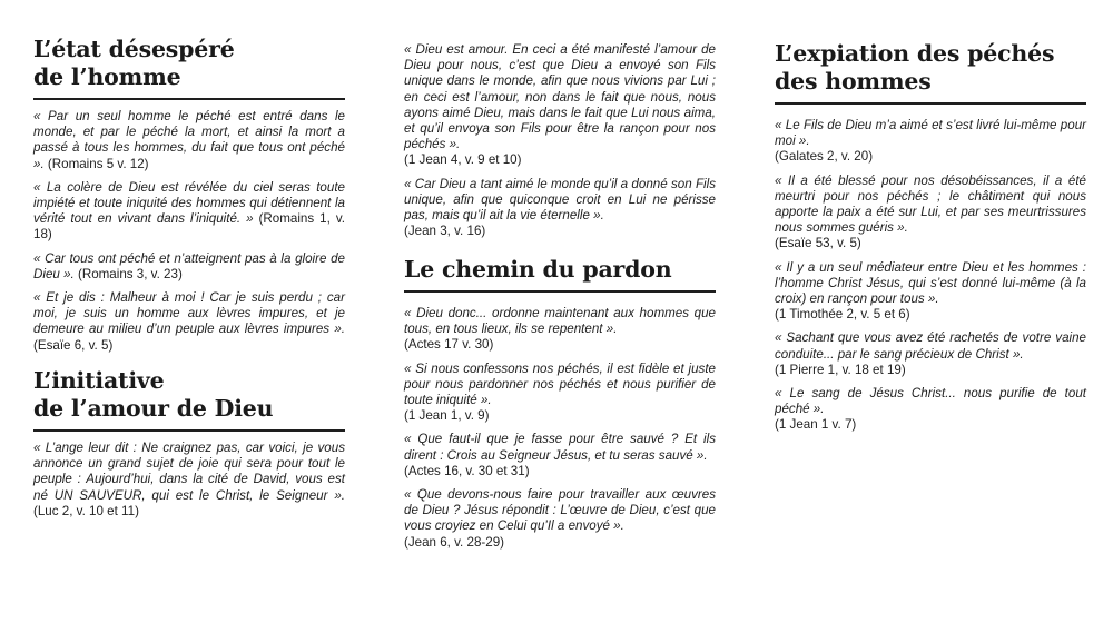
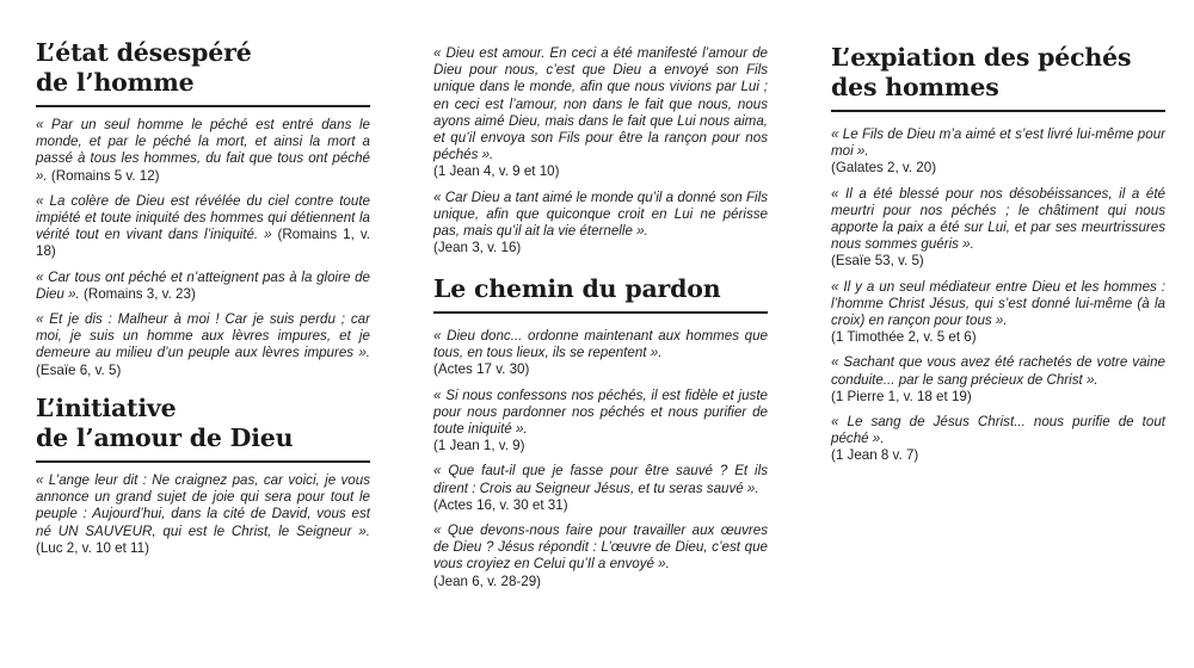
  L’état désespéré
  de l’homme
  « Par un seul homme le péché est entré dans le monde, et par le péché la mort, et ainsi la mort a passé à tous les hommes, du fait que tous ont péché ». (Romains 5 v. 12)
- « La colère de Dieu est révélée du ciel seras toute impiété et toute iniquité des hommes qui détiennent la vérité tout en vivant dans l’iniquité. » (Romains 1, v. 18)
+ « La colère de Dieu est révélée du ciel contre toute impiété et toute iniquité des hommes qui détiennent la vérité tout en vivant dans l’iniquité. » (Romains 1, v. 18)
  « Car tous ont péché et n’atteignent pas à la gloire de Dieu ». (Romains 3, v. 23)
  « Et je dis : Malheur à moi ! Car je suis perdu ; car moi, je suis un homme aux lèvres impures, et je demeure au milieu d’un peuple aux lèvres impures ». (Esaïe 6, v. 5)
  L’initiative
  de l’amour de Dieu
  « L’ange leur dit : Ne craignez pas, car voici, je vous annonce un grand sujet de joie qui sera pour tout le peuple : Aujourd’hui, dans la cité de David, vous est né UN SAUVEUR, qui est le Christ, le Seigneur ». (Luc 2, v. 10 et 11)
  « Dieu est amour. En ceci a été manifesté l’amour de Dieu pour nous, c’est que Dieu a envoyé son Fils unique dans le monde, afin que nous vivions par Lui ; en ceci est l’amour, non dans le fait que nous, nous ayons aimé Dieu, mais dans le fait que Lui nous aima, et qu’il envoya son Fils pour être la rançon pour nos péchés ».
  (1 Jean 4, v. 9 et 10)
  « Car Dieu a tant aimé le monde qu’il a donné son Fils unique, afin que quiconque croit en Lui ne périsse pas, mais qu’il ait la vie éternelle ».
  (Jean 3, v. 16)
  Le chemin du pardon
  « Dieu donc... ordonne maintenant aux hommes que tous, en tous lieux, ils se repentent ».
  (Actes 17 v. 30)
  « Si nous confessons nos péchés, il est fidèle et juste pour nous pardonner nos péchés et nous purifier de toute iniquité ».
  (1 Jean 1, v. 9)
  « Que faut-il que je fasse pour être sauvé ? Et ils dirent : Crois au Seigneur Jésus, et tu seras sauvé ».
  (Actes 16, v. 30 et 31)
  « Que devons-nous faire pour travailler aux œuvres de Dieu ? Jésus répondit : L’œuvre de Dieu, c’est que vous croyiez en Celui qu’Il a envoyé ».
  (Jean 6, v. 28-29)
  L’expiation des péchés
  des hommes
  « Le Fils de Dieu m’a aimé et s’est livré lui-même pour moi ».
  (Galates 2, v. 20)
  « Il a été blessé pour nos désobéissances, il a été meurtri pour nos péchés ; le châtiment qui nous apporte la paix a été sur Lui, et par ses meurtrissures nous sommes guéris ».
  (Esaïe 53, v. 5)
  « Il y a un seul médiateur entre Dieu et les hommes : l’homme Christ Jésus, qui s’est donné lui-même (à la croix) en rançon pour tous ».
  (1 Timothée 2, v. 5 et 6)
  « Sachant que vous avez été rachetés de votre vaine conduite... par le sang précieux de Christ ».
  (1 Pierre 1, v. 18 et 19)
  « Le sang de Jésus Christ... nous purifie de tout péché ».
- (1 Jean 1 v. 7)
+ (1 Jean 8 v. 7)
